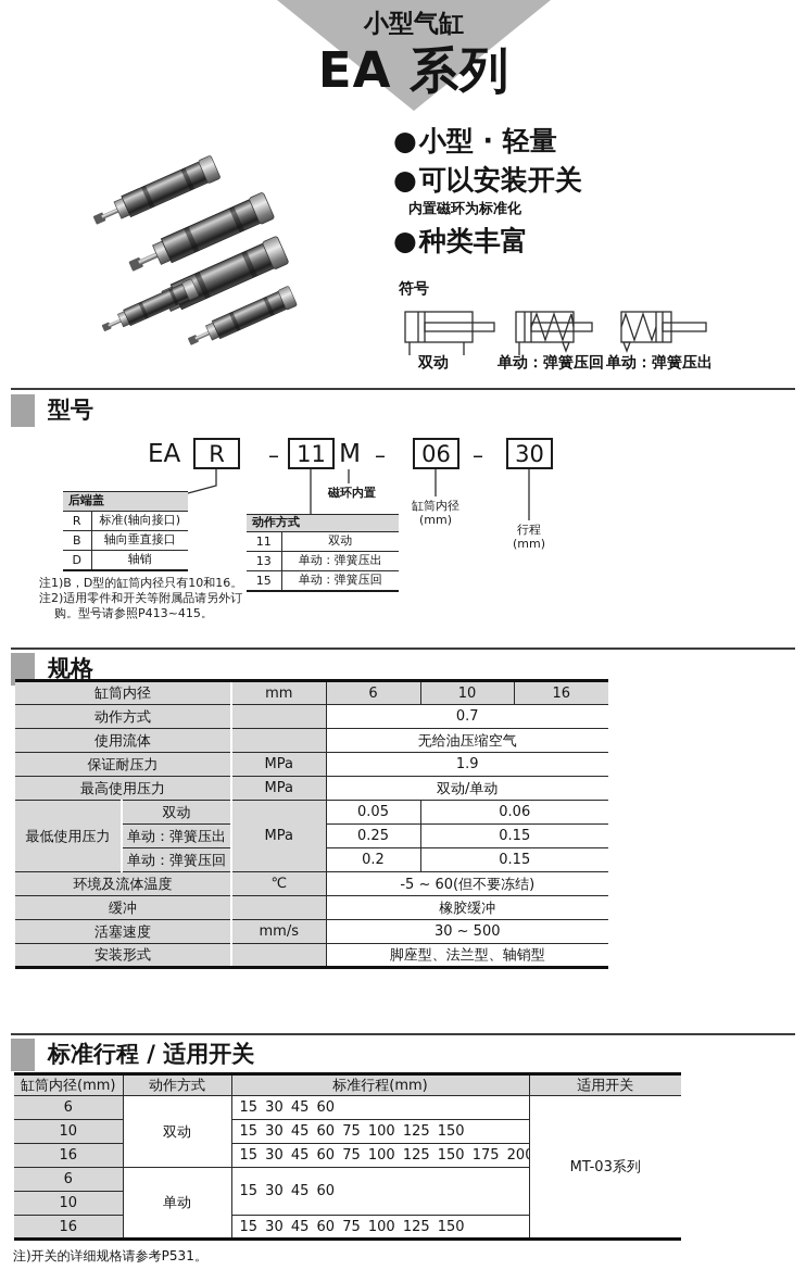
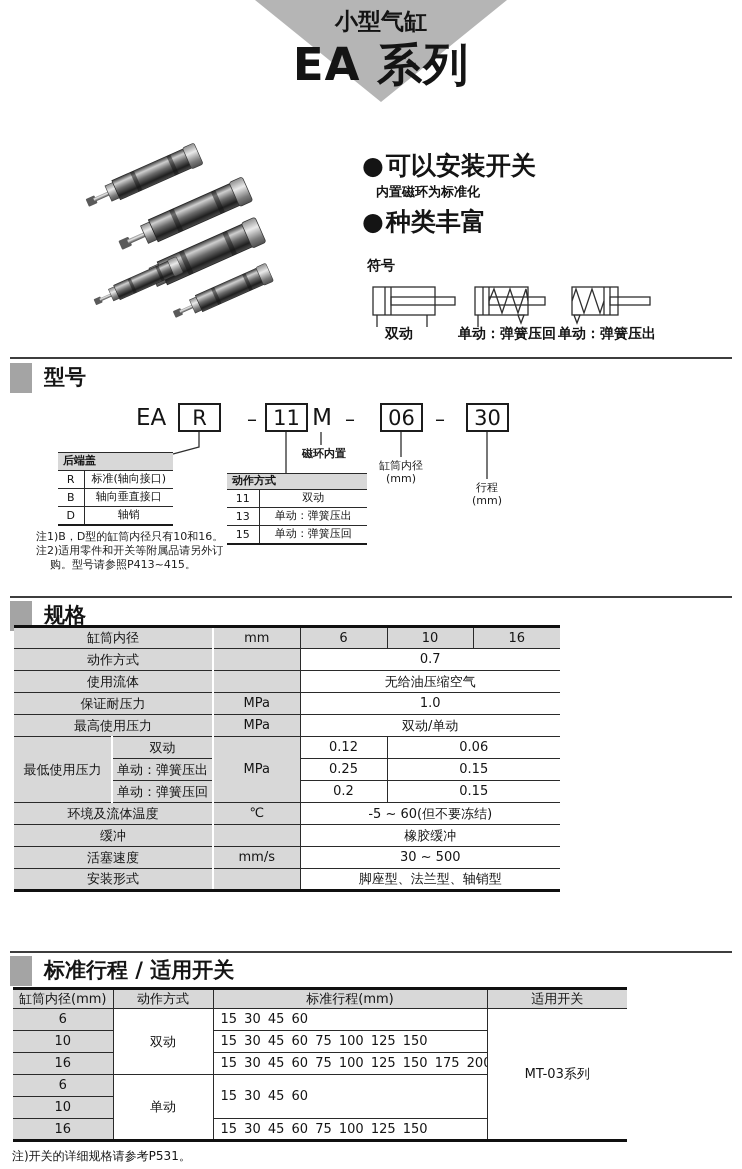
  小型气缸
  EA 系列
- ●小型 · 轻量
  ●可以安装开关
  内置磁环为标准化
  ●种类丰富
  符号
  双动
  单动：弹簧压回
  单动：弹簧压出
  型号
  EA
  R
  –
  11
  M
  –
  06
  –
  30
  磁环内置
  缸筒内径
  (mm)
  行程
  (mm)
  后端盖
  R	标准(轴向接口)
  B	轴向垂直接口
  D	轴销
  注1)B，D型的缸筒内径只有10和16。
  注2)适用零件和开关等附属品请另外订
  购。型号请参照P413~415。
  动作方式
  11	双动
  13	单动：弹簧压出
  15	单动：弹簧压回
  规格
  缸筒内径	mm	6	10	16
  动作方式		0.7
  使用流体		无给油压缩空气
- 保证耐压力	MPa	1.9
+ 保证耐压力	MPa	1.0
  最高使用压力	MPa	双动/单动
- 最低使用压力	双动	MPa	0.05	0.06
+ 最低使用压力	双动	MPa	0.12	0.06
  单动：弹簧压出	0.25	0.15
  单动：弹簧压回	0.2	0.15
  环境及流体温度	℃	-5 ~ 60(但不要冻结)
  缓冲		橡胶缓冲
  活塞速度	mm/s	30 ~ 500
  安装形式		脚座型、法兰型、轴销型
  标准行程 / 适用开关
  缸筒内径(mm)	动作方式	标准行程(mm)	适用开关
  6	双动	15 30 45 60	MT-03系列
  10	15 30 45 60 75 100 125 150
  16	15 30 45 60 75 100 125 150 175 20
  6	单动	15 30 45 60
  10
  16	15 30 45 60 75 100 125 150
  注)开关的详细规格请参考P531。
